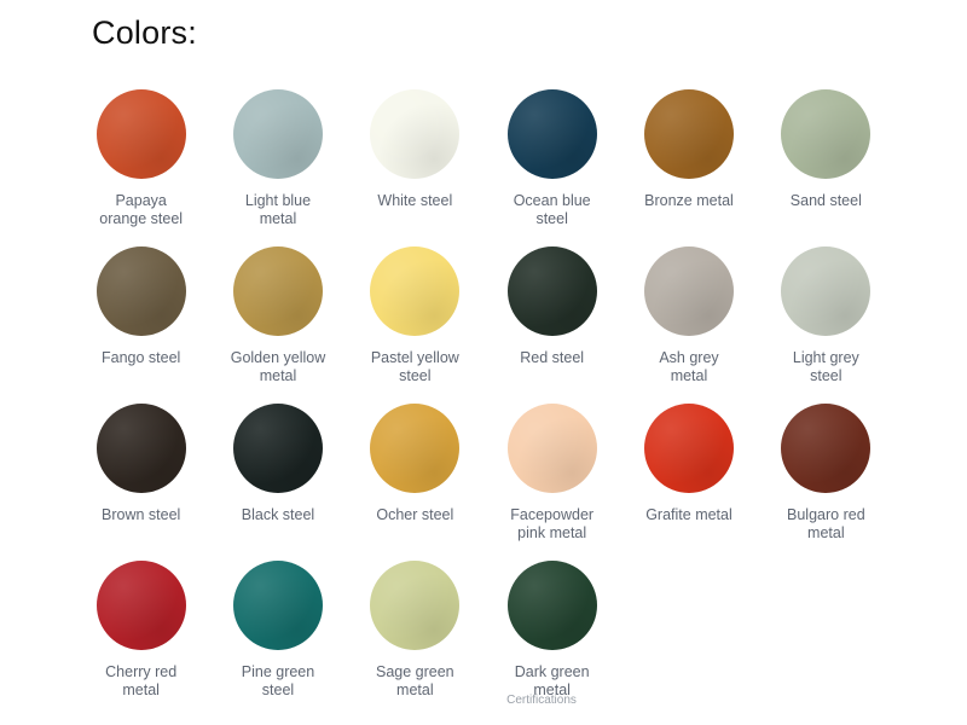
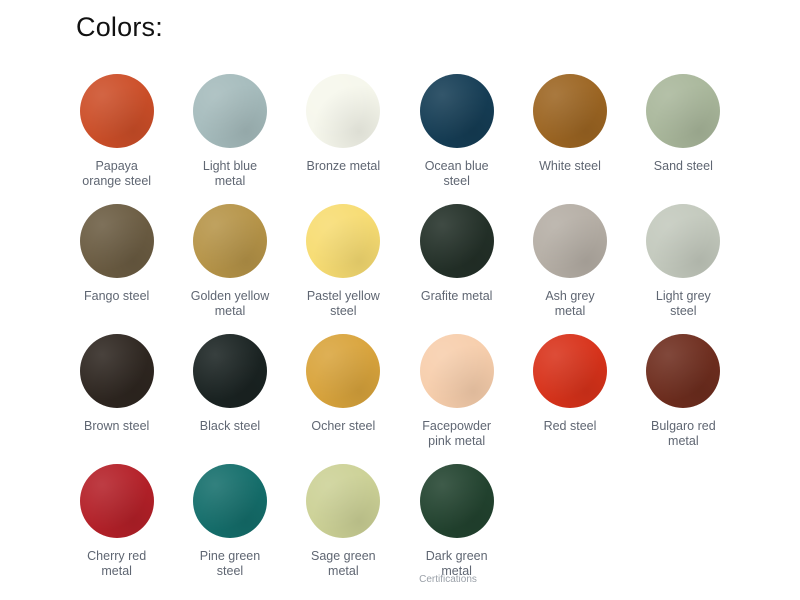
  Colors:
  Papaya
  orange steel
  Light blue
  metal
- White steel
+ Bronze metal
  Ocean blue
  steel
- Bronze metal
+ White steel
  Sand steel
  Fango steel
  Golden yellow
  metal
  Pastel yellow
  steel
- Red steel
+ Grafite metal
  Ash grey
  metal
  Light grey
  steel
  Brown steel
  Black steel
  Ocher steel
  Facepowder
  pink metal
- Grafite metal
+ Red steel
  Bulgaro red
  metal
  Cherry red
  metal
  Pine green
  steel
  Sage green
  metal
  Dark green
  metal
  Certifications
